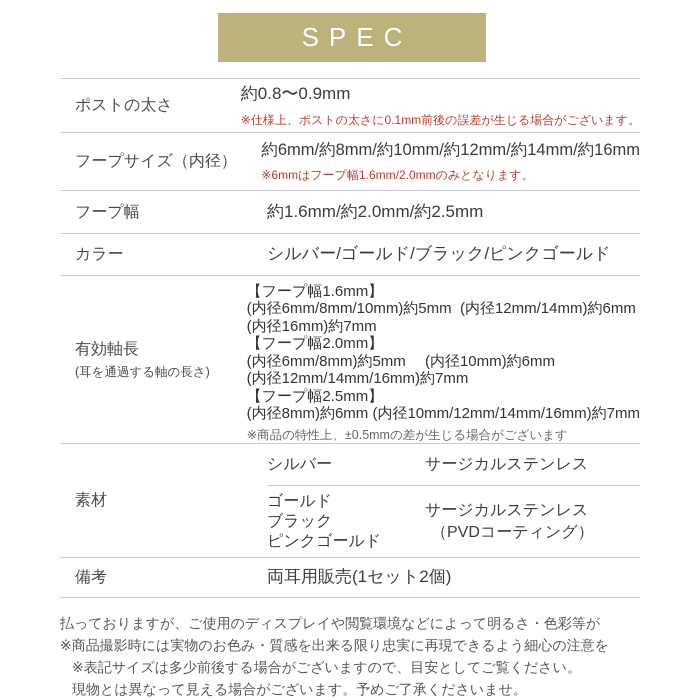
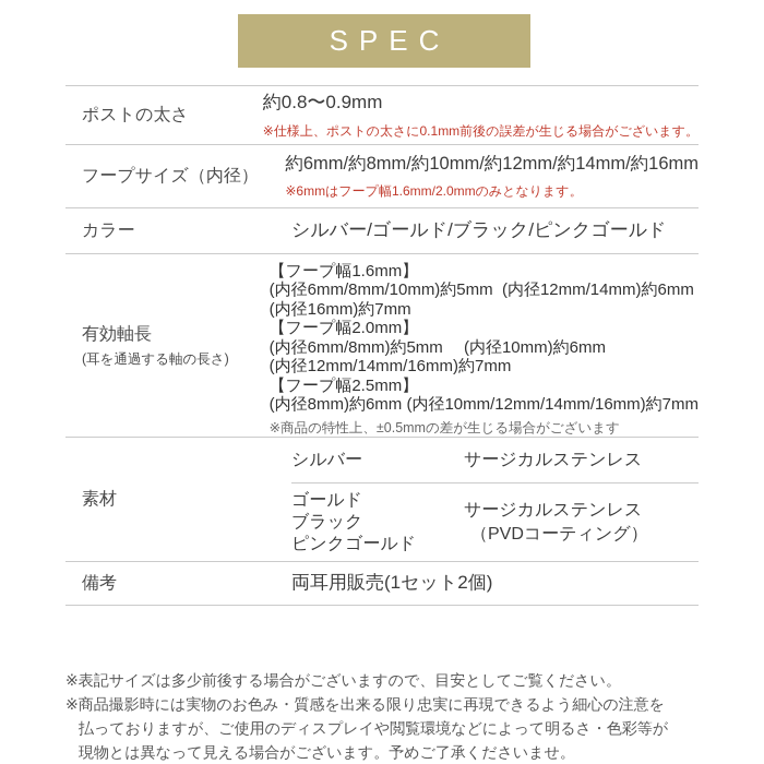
  SPEC
  ポストの太さ
  約0.8〜0.9mm
  ※仕様上、ポストの太さに0.1mm前後の誤差が生じる場合がございます。
  フープサイズ（内径）
  約6mm/約8mm/約10mm/約12mm/約14mm/約16mm
  ※6mmはフープ幅1.6mm/2.0mmのみとなります。
- フープ幅
- 約1.6mm/約2.0mm/約2.5mm
  カラー
  シルバー/ゴールド/ブラック/ピンクゴールド
  有効軸長
  (耳を通過する軸の長さ)
  【フープ幅1.6mm】
  (内径6mm/8mm/10mm)約5mm (内径12mm/14mm)約6mm
  (内径16mm)約7mm
  【フープ幅2.0mm】
  (内径6mm/8mm)約5mm (内径10mm)約6mm
  (内径12mm/14mm/16mm)約7mm
  【フープ幅2.5mm】
  (内径8mm)約6mm (内径10mm/12mm/14mm/16mm)約7mm
  ※商品の特性上、±0.5mmの差が生じる場合がございます
  素材
  シルバー
  サージカルステンレス
  ゴールド
  ブラック
  ピンクゴールド
  サージカルステンレス
  （PVDコーティング）
  備考
  両耳用販売(1セット2個)
- 払っておりますが、ご使用のディスプレイや閲覧環境などによって明るさ・色彩等が
+ ※表記サイズは多少前後する場合がございますので、目安としてご覧ください。
  ※商品撮影時には実物のお色み・質感を出来る限り忠実に再現できるよう細心の注意を
- ※表記サイズは多少前後する場合がございますので、目安としてご覧ください。
+ 払っておりますが、ご使用のディスプレイや閲覧環境などによって明るさ・色彩等が
  現物とは異なって見える場合がございます。予めご了承くださいませ。
